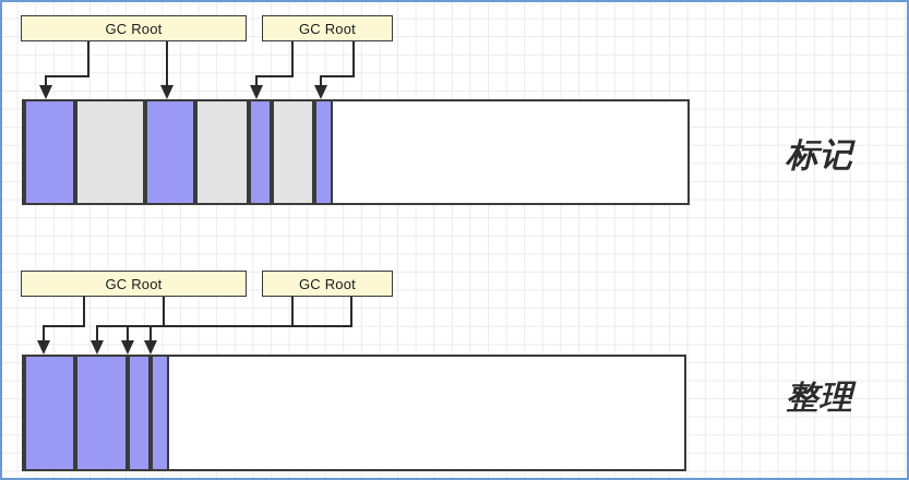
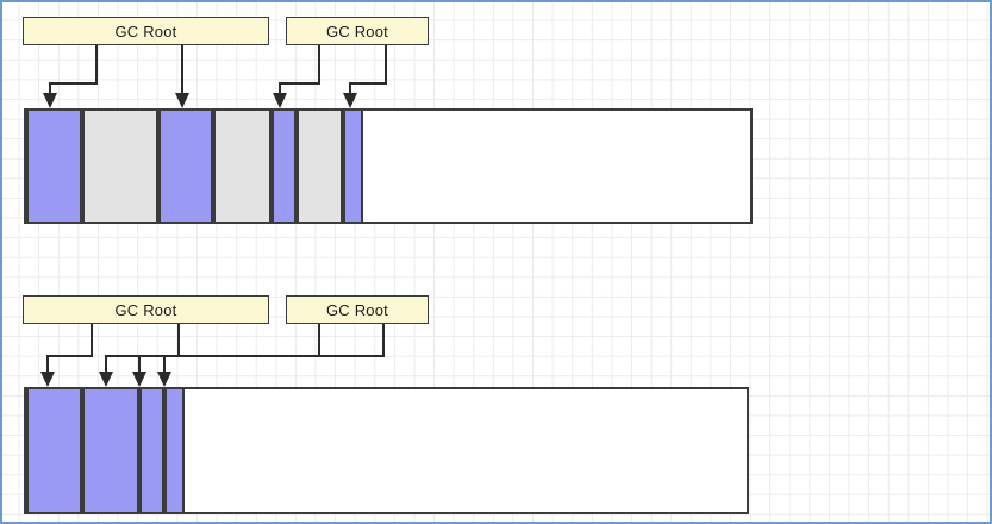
  GC Root
  GC Root
  GC Root
  GC Root
- 标记
- 整理
